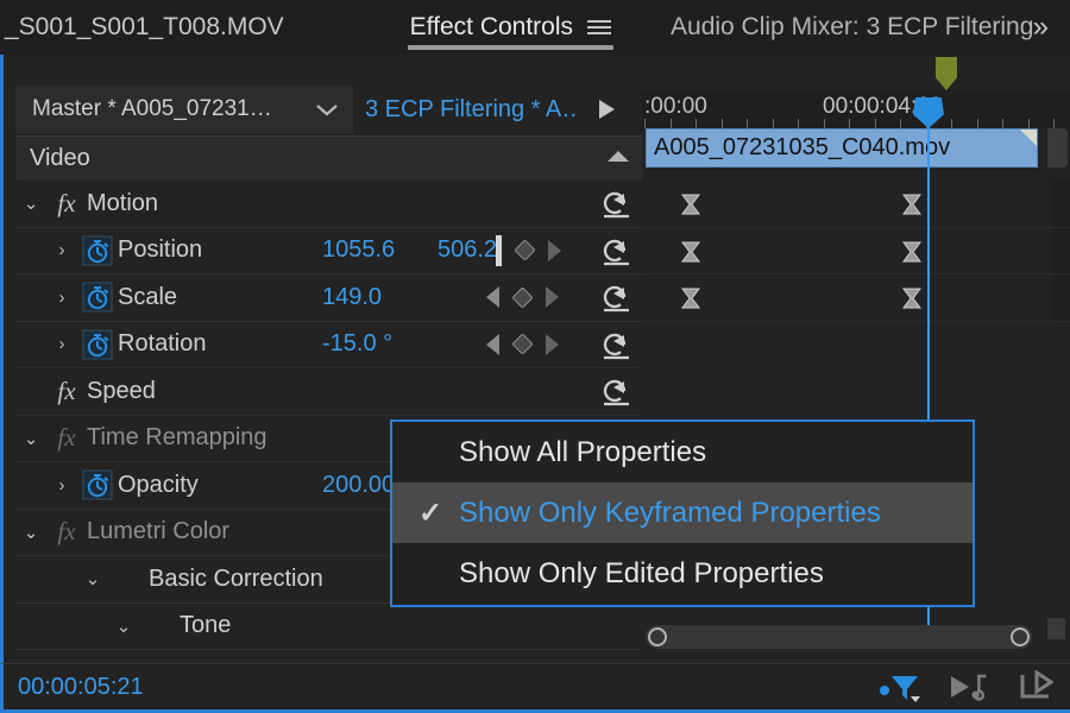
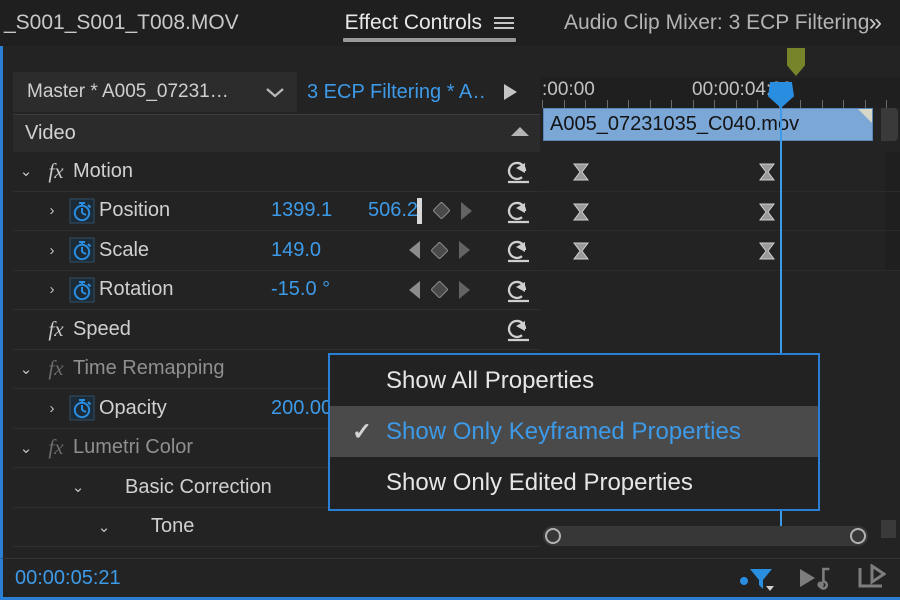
  _S001_S001_T008.MOV
  Effect Controls
  Audio Clip Mixer: 3 ECP Filtering
  »
  Master * A005_07231…
  3 ECP Filtering * A…
  Video
  ⌄
  fx
  Motion
  ›
  Position
- 1055.6
+ 1399.1
  506.2
  ›
  Scale
  149.0
  ›
  Rotation
  -15.0 °
  fx
  Speed
  ⌄
  fx
  Time Remapping
  ›
  Opacity
  200.00
  ⌄
  fx
  Lumetri Color
  ⌄
  Basic Correction
  ⌄
  Tone
  :00:00
  00:00:04:
  A005_07231035_C040.mov
  Show All Properties
  ✓
  Show Only Keyframed Properties
  Show Only Edited Properties
  00:00:05:21
